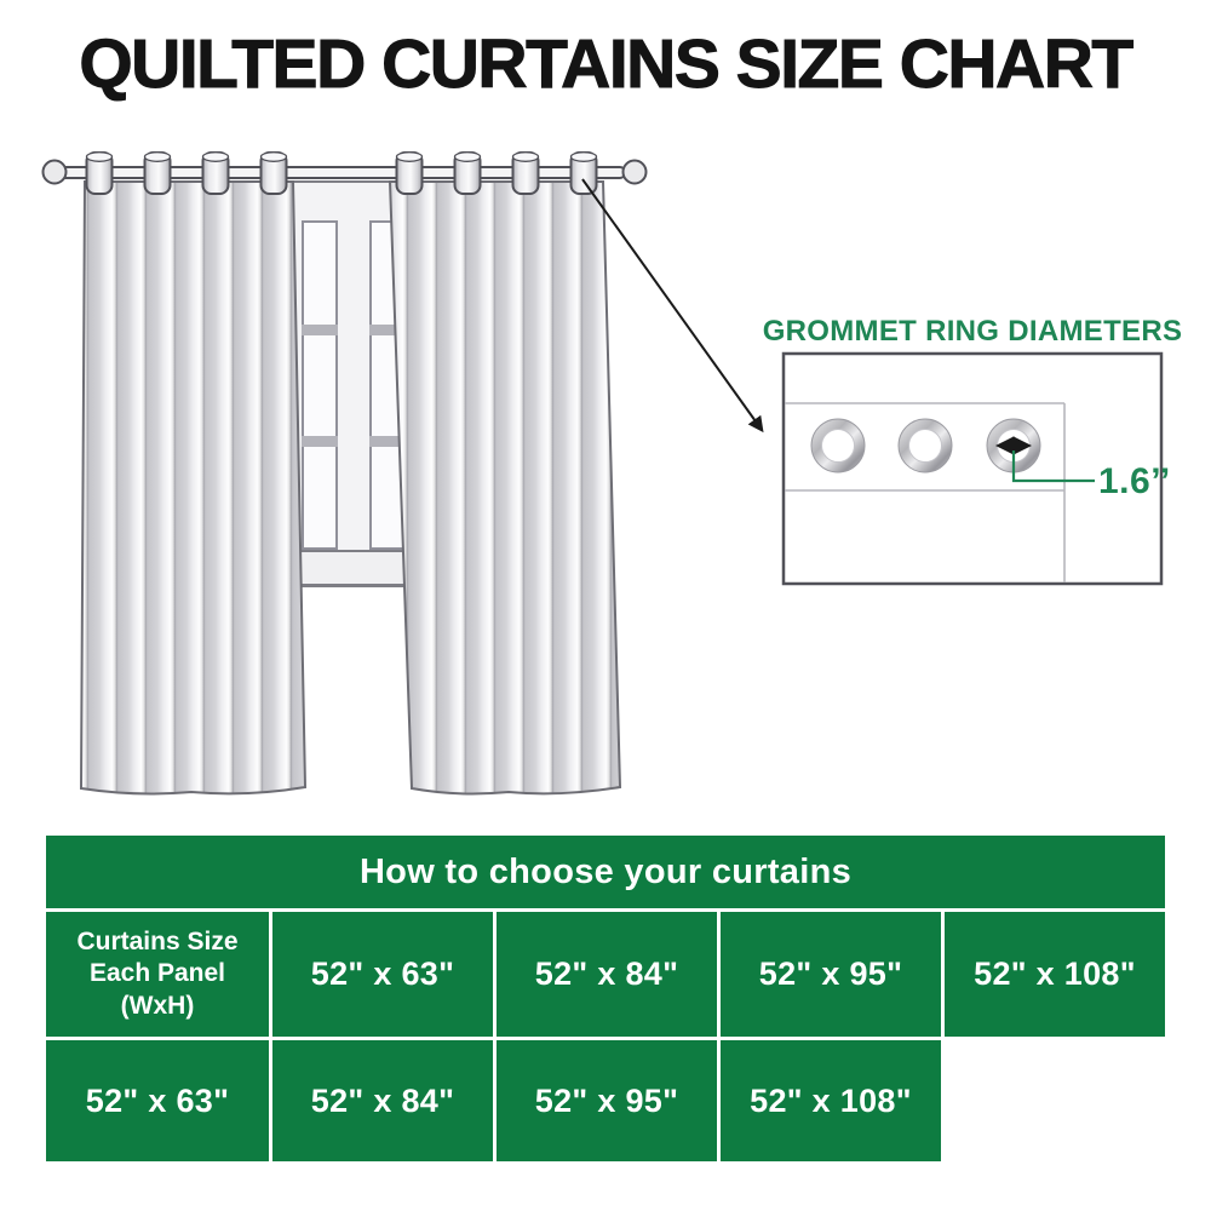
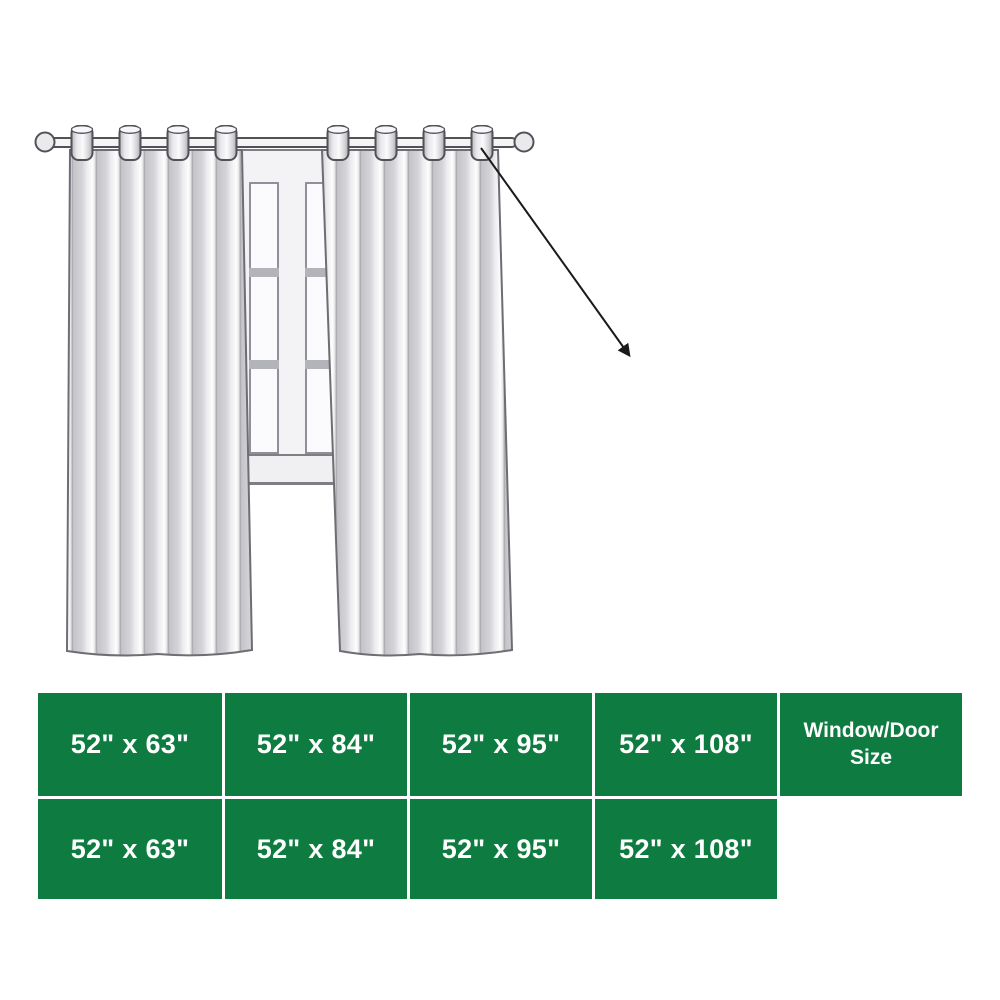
- QUILTED CURTAINS SIZE CHART
- GROMMET RING DIAMETERS
- 1.6’’
- How to choose your curtains
- Curtains Size
- Each Panel
- (WxH)
  52" x 63"
  52" x 84"
  52" x 95"
  52" x 108"
+ Window/Door
+ Size
  52" x 63"
  52" x 84"
  52" x 95"
  52" x 108"
